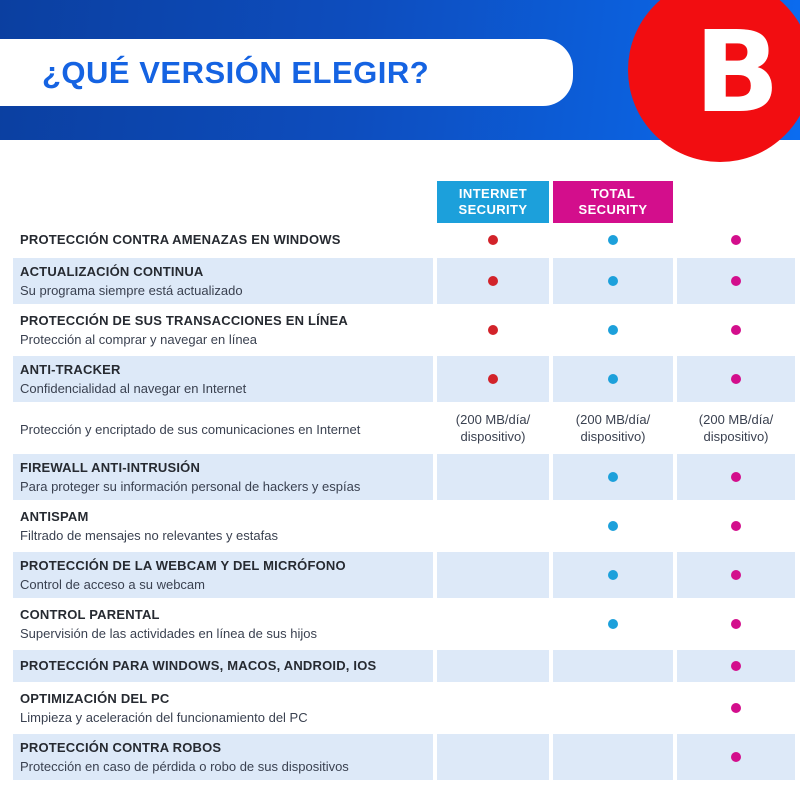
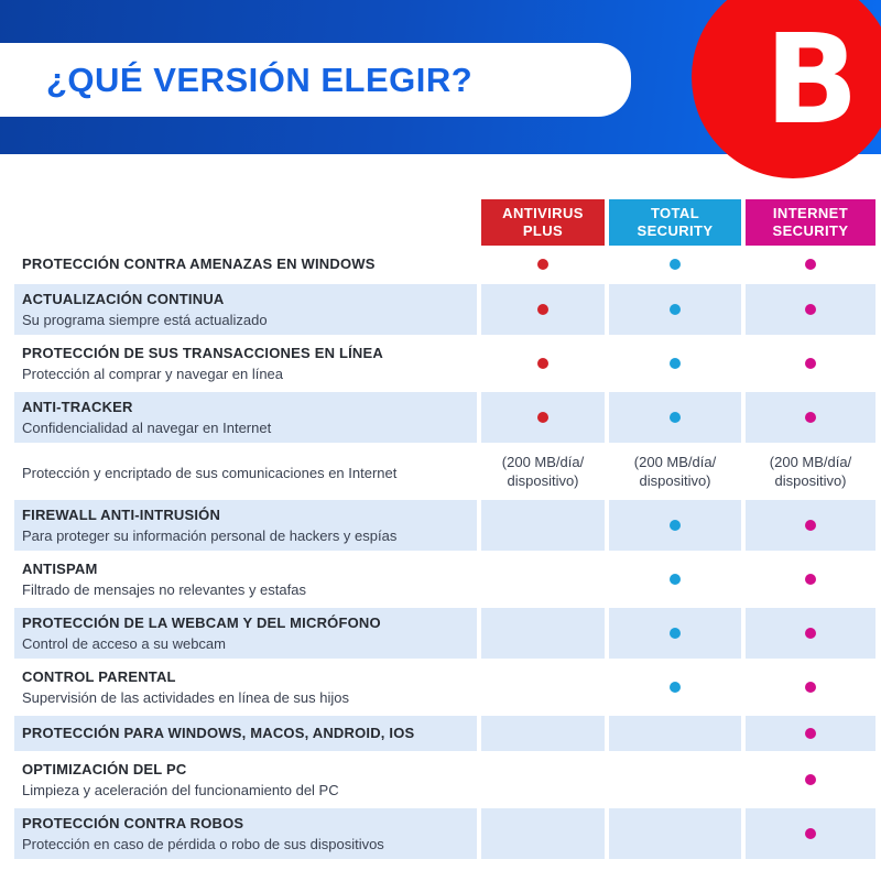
  ¿QUÉ VERSIÓN ELEGIR?
  B
+ ANTIVIRUS
+ PLUS
- INTERNET
+ TOTAL
  SECURITY
- TOTAL
+ INTERNET
  SECURITY
  PROTECCIÓN CONTRA AMENAZAS EN WINDOWS
  ACTUALIZACIÓN CONTINUA
  Su programa siempre está actualizado
  PROTECCIÓN DE SUS TRANSACCIONES EN LÍNEA
  Protección al comprar y navegar en línea
  ANTI-TRACKER
  Confidencialidad al navegar en Internet
  Protección y encriptado de sus comunicaciones en Internet
  (200 MB/día/
  dispositivo)
  (200 MB/día/
  dispositivo)
  (200 MB/día/
  dispositivo)
  FIREWALL ANTI-INTRUSIÓN
  Para proteger su información personal de hackers y espías
  ANTISPAM
  Filtrado de mensajes no relevantes y estafas
  PROTECCIÓN DE LA WEBCAM Y DEL MICRÓFONO
  Control de acceso a su webcam
  CONTROL PARENTAL
  Supervisión de las actividades en línea de sus hijos
  PROTECCIÓN PARA WINDOWS, MACOS, ANDROID, IOS
  OPTIMIZACIÓN DEL PC
  Limpieza y aceleración del funcionamiento del PC
  PROTECCIÓN CONTRA ROBOS
  Protección en caso de pérdida o robo de sus dispositivos
